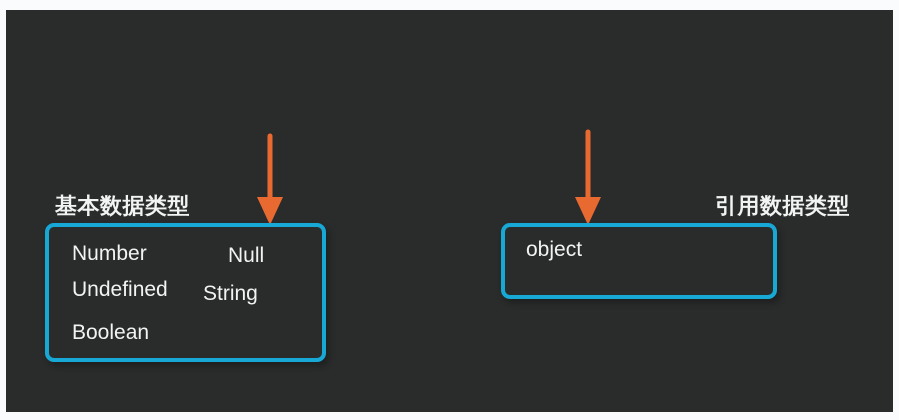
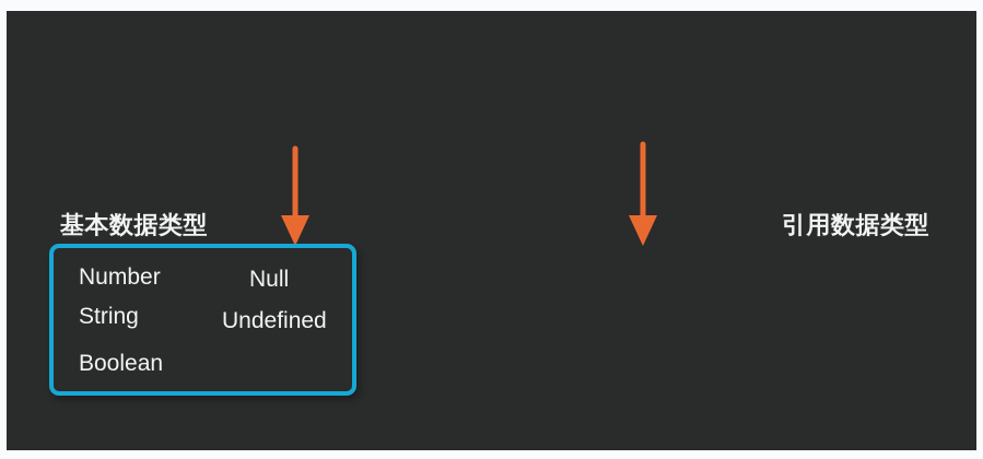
  基本数据类型
  引用数据类型
  Number
- Undefined
+ String
  Boolean
  Null
- String
+ Undefined
- object
